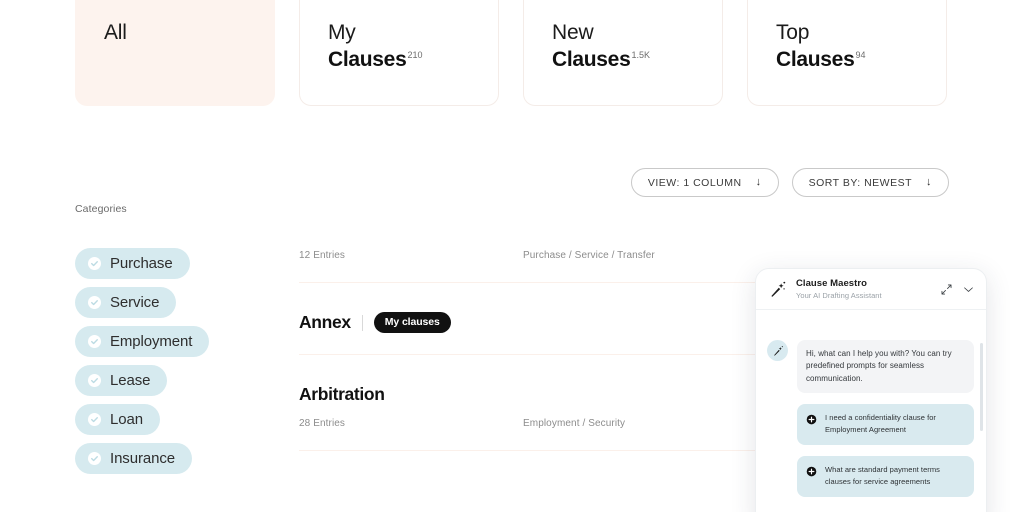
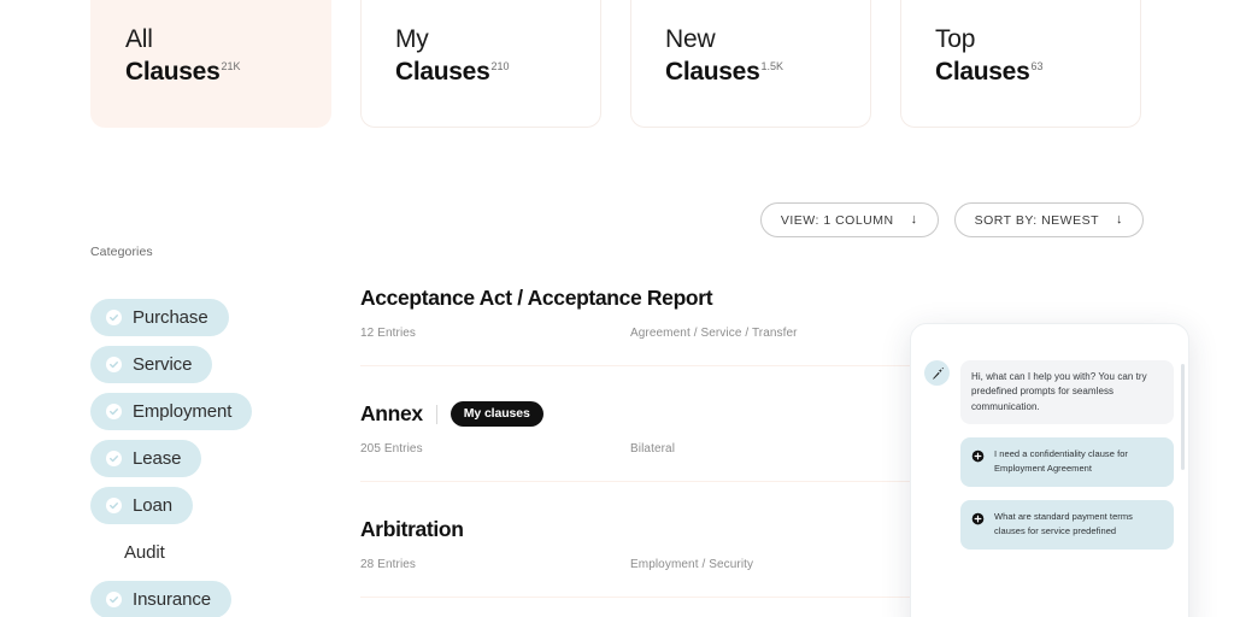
  All
+ Clauses21K
  My
  Clauses210
  New
  Clauses1.5K
  Top
- Clauses94
+ Clauses63
  VIEW: 1 COLUMN
  ↓
  SORT BY: NEWEST
  ↓
  Categories
  Purchase
  Service
  Employment
  Lease
  Loan
+ Audit
  Insurance
+ Acceptance Act / Acceptance Report
  12 Entries
- Purchase / Service / Transfer
+ Agreement / Service / Transfer
  Annex
  My clauses
+ 205 Entries
+ Bilateral
  Arbitration
  28 Entries
  Employment / Security
- Clause Maestro
- Your AI Drafting Assistant
  Hi, what can I help you with? You can try predefined prompts for seamless communication.
  I need a confidentiality clause for Employment Agreement
- What are standard payment terms clauses for service agreements
+ What are standard payment terms clauses for service predefined
